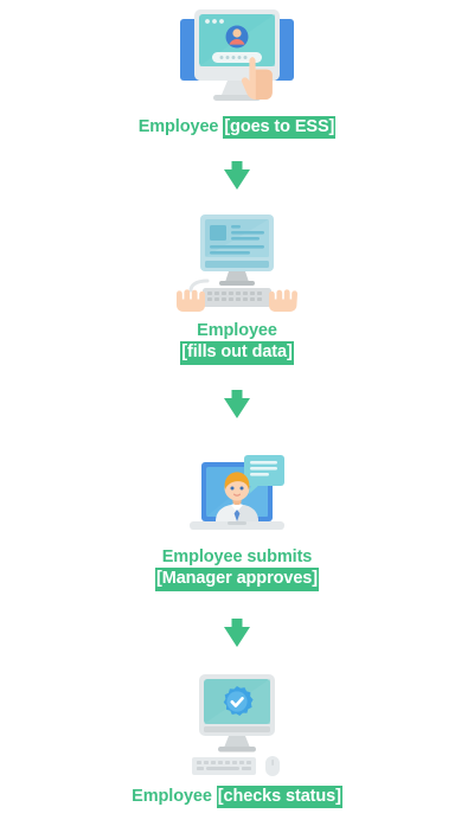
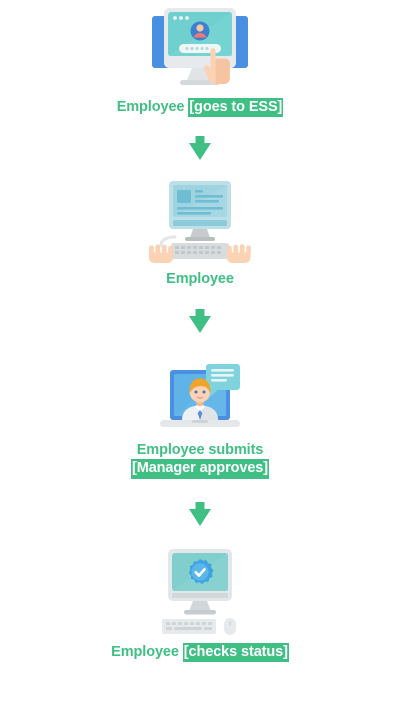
  Employee [goes to ESS]
  Employee
- [fills out data]
  Employee submits
  [Manager approves]
  Employee [checks status]
